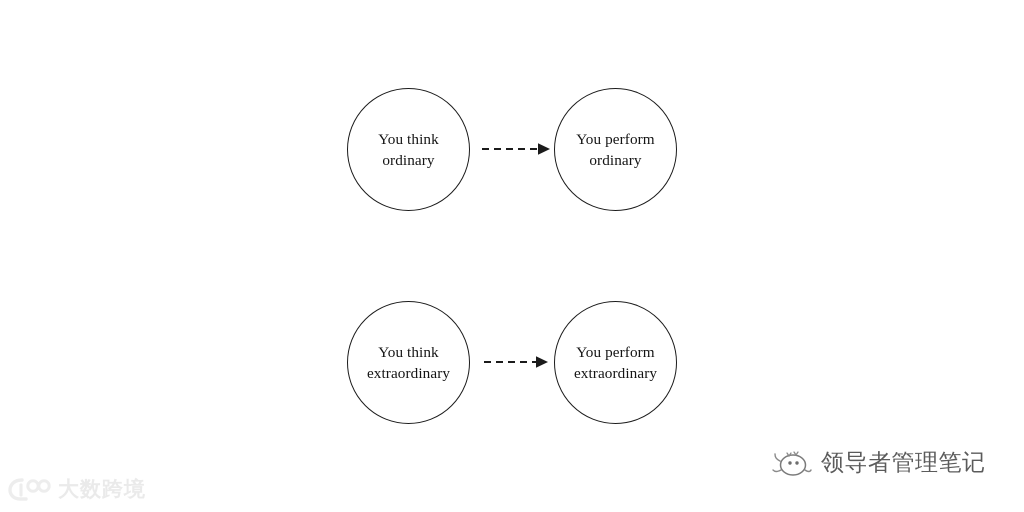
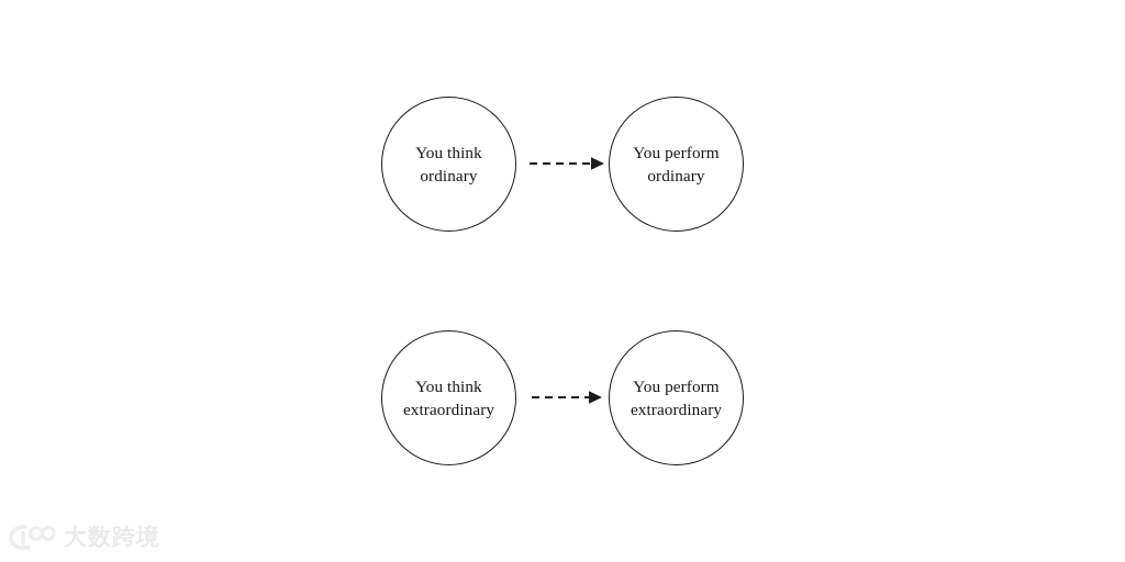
  You think
  ordinary
  You perform
  ordinary
  You think
  extraordinary
  You perform
  extraordinary
- 领导者管理笔记
